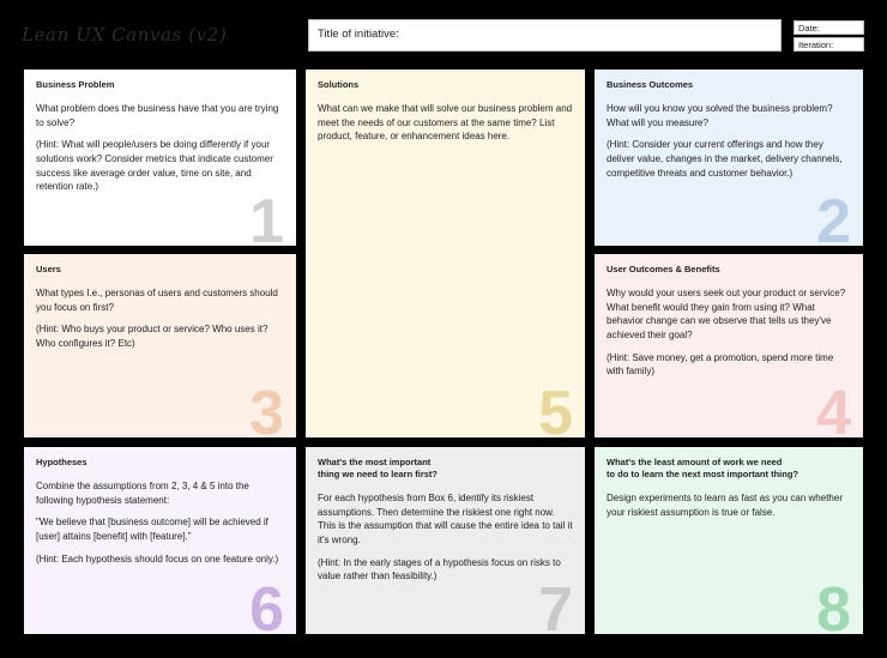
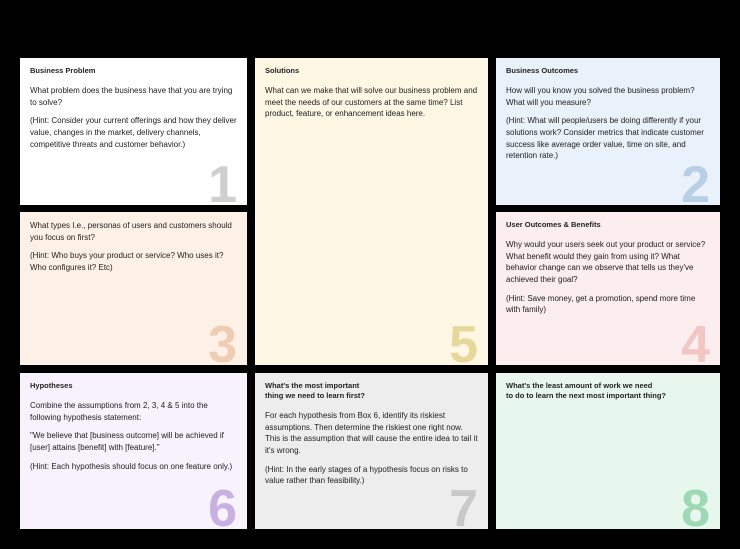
- Lean UX Canvas (v2)
- Title of initiative:
- Date:
- Iteration:
  Business Problem
  What problem does the business have that you are trying to solve?
- (Hint: What will people/users be doing differently if your solutions work? Consider metrics that indicate customer success like average order value, time on site, and retention rate.)
+ (Hint: Consider your current offerings and how they deliver value, changes in the market, delivery channels, competitive threats and customer behavior.)
  1
  Business Outcomes
  How will you know you solved the business problem? What will you measure?
- (Hint: Consider your current offerings and how they deliver value, changes in the market, delivery channels, competitive threats and customer behavior.)
+ (Hint: What will people/users be doing differently if your solutions work? Consider metrics that indicate customer success like average order value, time on site, and retention rate.)
  2
  Solutions
  What can we make that will solve our business problem and meet the needs of our customers at the same time? List product, feature, or enhancement ideas here.
  5
- Users
  What types I.e., personas of users and customers should you focus on first?
  (Hint: Who buys your product or service? Who uses it? Who configures it? Etc)
  3
  User Outcomes & Benefits
  Why would your users seek out your product or service? What benefit would they gain from using it? What behavior change can we observe that tells us they've achieved their goal?
  (Hint: Save money, get a promotion, spend more time with family)
  4
  Hypotheses
  Combine the assumptions from 2, 3, 4 & 5 into the following hypothesis statement:
  "We believe that [business outcome] will be achieved if [user] attains [benefit] with [feature]."
  (Hint: Each hypothesis should focus on one feature only.)
  6
  What's the most important
  thing we need to learn first?
  For each hypothesis from Box 6, identify its riskiest assumptions. Then determine the riskiest one right now. This is the assumption that will cause the entire idea to tail it it's wrong.
  (Hint: In the early stages of a hypothesis focus on risks to value rather than feasibility.)
  7
  What's the least amount of work we need
  to do to learn the next most important thing?
- Design experiments to learn as fast as you can whether your riskiest assumption is true or false.
  8
